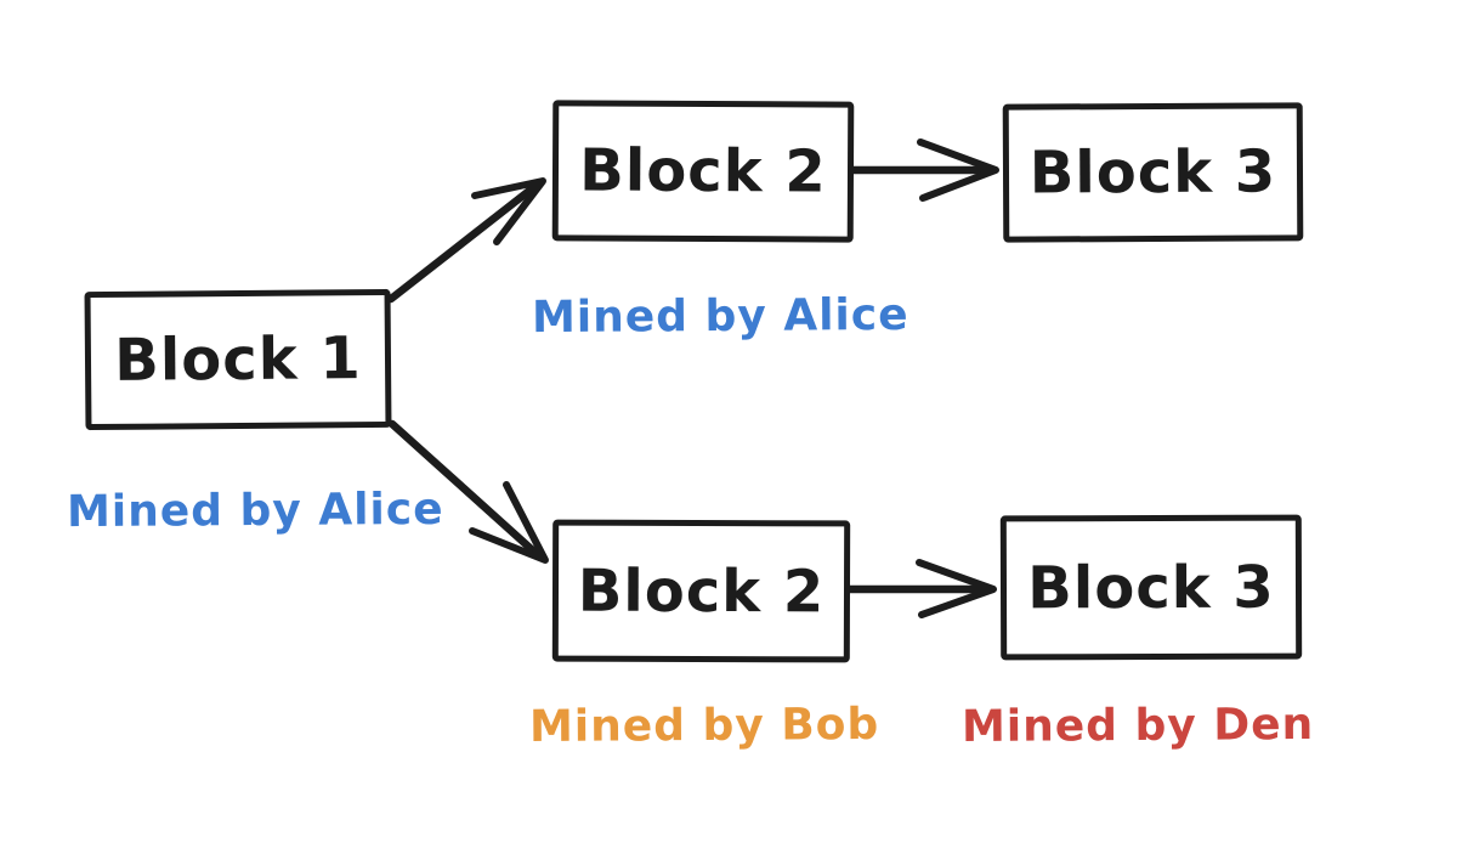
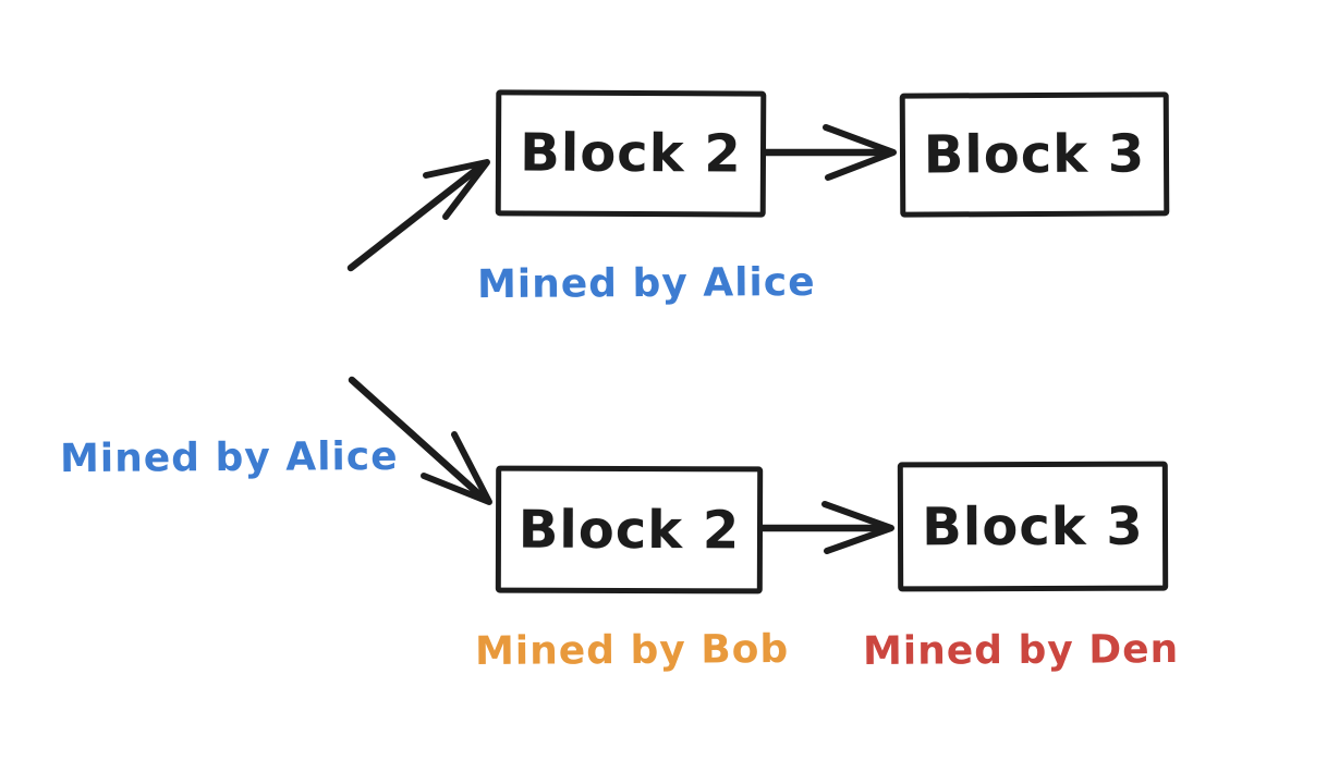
- Block 1
  Block 2
  Block 3
  Block 2
  Block 3
  Mined by Alice
  Mined by Alice
  Mined by Bob
  Mined by Den
